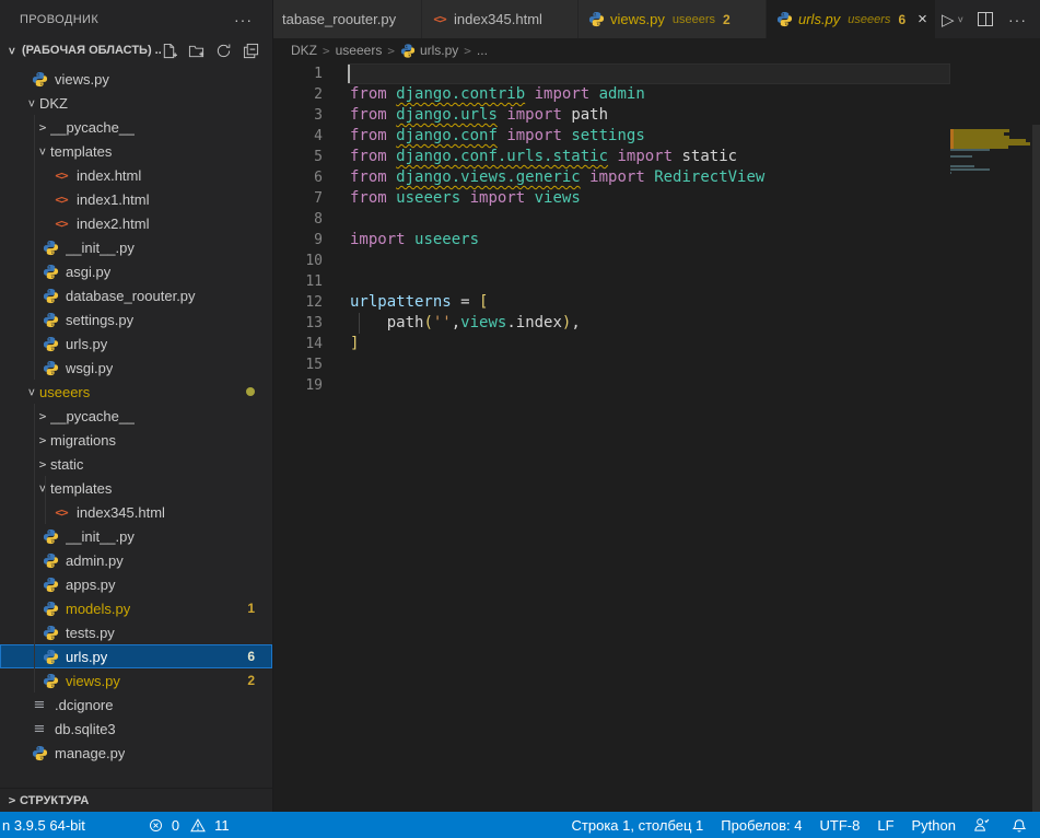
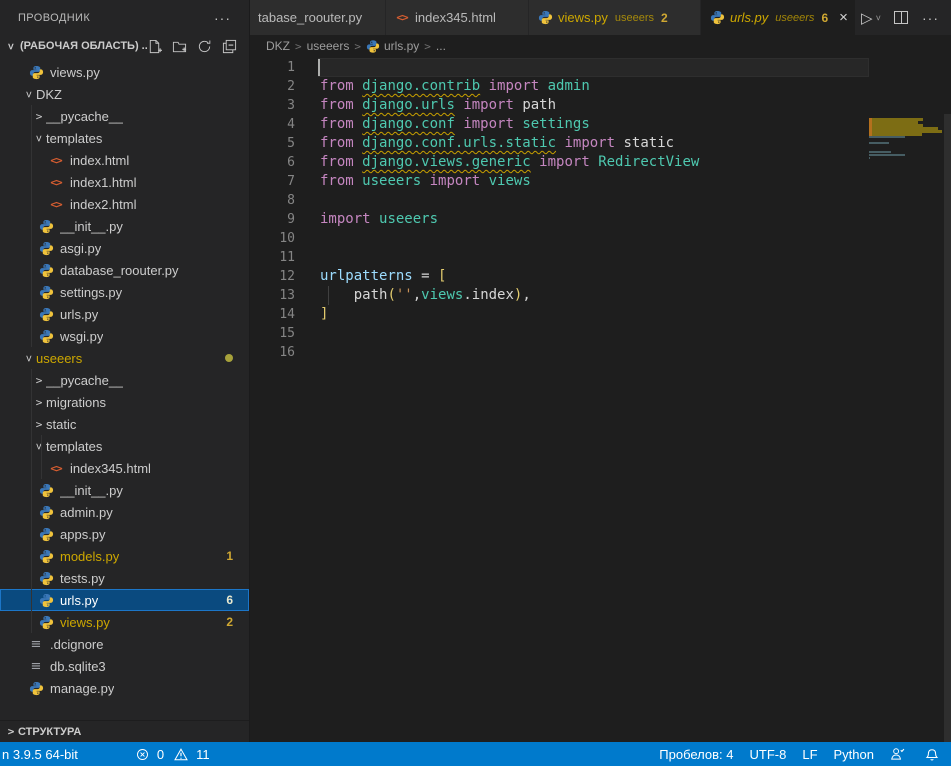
  ПРОВОДНИК
  ···
  (РАБОЧАЯ ОБЛАСТЬ) ..
  views.py
  DKZ
  >
  __pycache__
  templates
  <>
  index.html
  <>
  index1.html
  <>
  index2.html
  __init__.py
  asgi.py
  database_roouter.py
  settings.py
  urls.py
  wsgi.py
  useeers
  >
  __pycache__
  >
  migrations
  >
  static
  templates
  <>
  index345.html
  __init__.py
  admin.py
  apps.py
  models.py
  1
  tests.py
  urls.py
  6
  views.py
  2
  ≡
  .dcignore
  ≡
  db.sqlite3
  manage.py
  >
  СТРУКТУРА
  tabase_roouter.py
  <>
  index345.html
  views.py
  useeers
  2
  urls.py
  useeers
  6
  ×
  ▷
  ···
  DKZ
  >
  useeers
  >
  urls.py
  >
  ...
  1
  2
  3
  4
  5
  6
  7
  8
  9
  10
  11
  12
  13
  14
  15
- 19
+ 16
  from django.contrib import admin
  from django.urls import path
  from django.conf import settings
  from django.conf.urls.static import static
  from django.views.generic import RedirectView
  from useeers import views
  import useeers
  urlpatterns = [
  path('',views.index),
  ]
  n 3.9.5 64-bit
  0
  11
- Строка 1, столбец 1
  Пробелов: 4
  UTF-8
  LF
  Python
